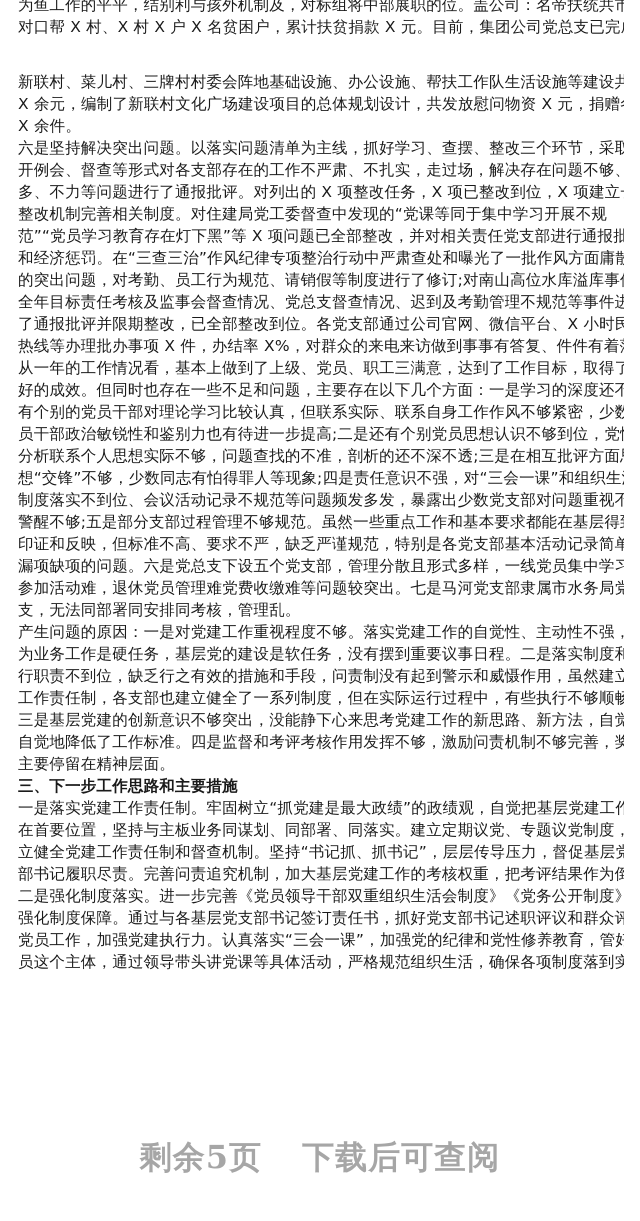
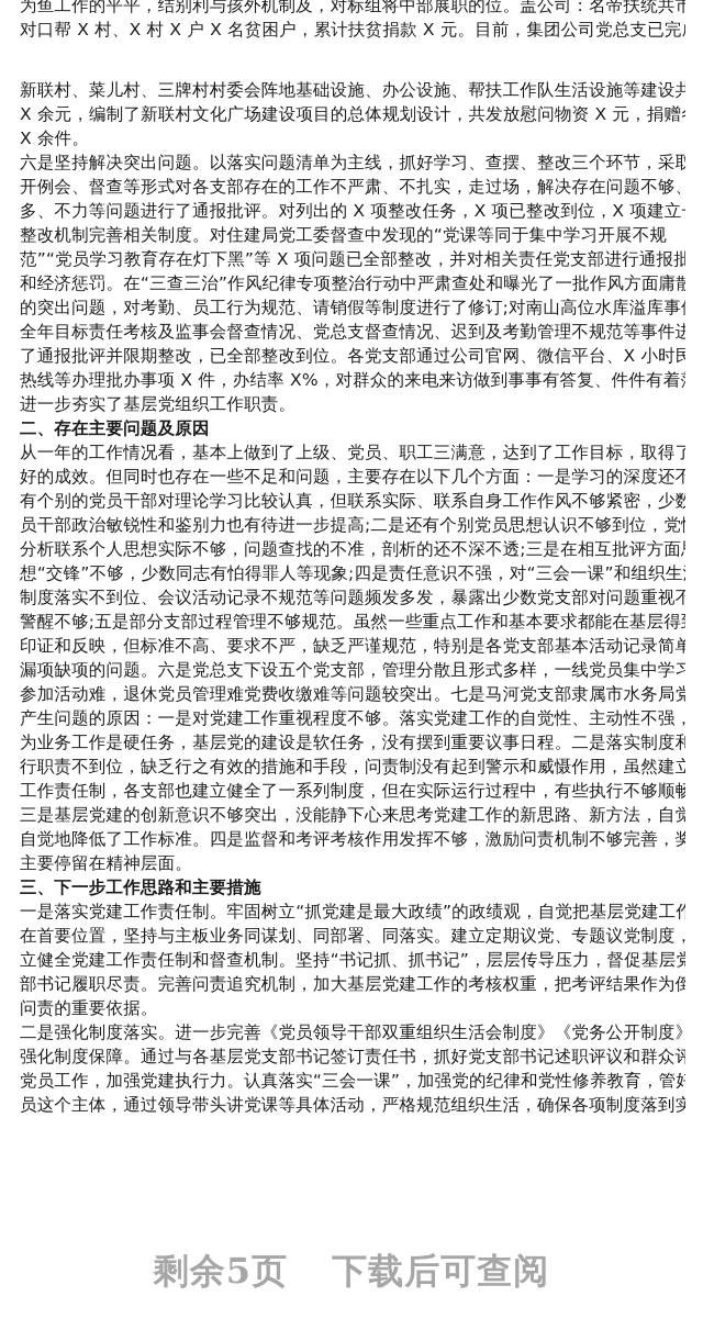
  为鱼工作的平平，结别利与孩外机制及，对标组将中部展职的位。盖公司：名帝扶统共市
  对口帮 X 村、X 村 X 户 X 名贫困户，累计扶贫捐款 X 元。目前，集团公司党总支已完
  新联村、菜儿村、三牌村村委会阵地基础设施、办公设施、帮扶工作队生活设施等建设共
  X 余元，编制了新联村文化广场建设项目的总体规划设计，共发放慰问物资 X 元，捐赠
  X 余件。
  六是坚持解决突出问题。以落实问题清单为主线，抓好学习、查摆、整改三个环节，采取
  开例会、督查等形式对各支部存在的工作不严肃、不扎实，走过场，解决存在问题不够、
  多、不力等问题进行了通报批评。对列出的 X 项整改任务，X 项已整改到位，X 项建立
  整改机制完善相关制度。对住建局党工委督查中发现的“党课等同于集中学习开展不规
  范”“党员学习教育存在灯下黑”等 X 项问题已全部整改，并对相关责任党支部进行通报批
  和经济惩罚。在“三查三治”作风纪律专项整治行动中严肃查处和曝光了一批作风方面庸散
  的突出问题，对考勤、员工行为规范、请销假等制度进行了修订;对南山高位水库溢库事
  全年目标责任考核及监事会督查情况、党总支督查情况、迟到及考勤管理不规范等事件进
  了通报批评并限期整改，已全部整改到位。各党支部通过公司官网、微信平台、X 小时民
  热线等办理批办事项 X 件，办结率 X%，对群众的来电来访做到事事有答复、件件有着
+ 进一步夯实了基层党组织工作职责。
+ 二、存在主要问题及原因
  从一年的工作情况看，基本上做到了上级、党员、职工三满意，达到了工作目标，取得了
  好的成效。但同时也存在一些不足和问题，主要存在以下几个方面：一是学习的深度还不
  有个别的党员干部对理论学习比较认真，但联系实际、联系自身工作作风不够紧密，少数
  员干部政治敏锐性和鉴别力也有待进一步提高;二是还有个别党员思想认识不够到位，党
  分析联系个人思想实际不够，问题查找的不准，剖析的还不深不透;三是在相互批评方面
  想“交锋”不够，少数同志有怕得罪人等现象;四是责任意识不强，对“三会一课”和组织生
  制度落实不到位、会议活动记录不规范等问题频发多发，暴露出少数党支部对问题重视不
  警醒不够;五是部分支部过程管理不够规范。虽然一些重点工作和基本要求都能在基层得
  印证和反映，但标准不高、要求不严，缺乏严谨规范，特别是各党支部基本活动记录简单
  漏项缺项的问题。六是党总支下设五个党支部，管理分散且形式多样，一线党员集中学习
  参加活动难，退休党员管理难党费收缴难等问题较突出。七是马河党支部隶属市水务局党
- 支，无法同部署同安排同考核，管理乱。
  产生问题的原因：一是对党建工作重视程度不够。落实党建工作的自觉性、主动性不强，
  为业务工作是硬任务，基层党的建设是软任务，没有摆到重要议事日程。二是落实制度和
  行职责不到位，缺乏行之有效的措施和手段，问责制没有起到警示和威慑作用，虽然建立
  工作责任制，各支部也建立健全了一系列制度，但在实际运行过程中，有些执行不够顺畅
  三是基层党建的创新意识不够突出，没能静下心来思考党建工作的新思路、新方法，自觉
  自觉地降低了工作标准。四是监督和考评考核作用发挥不够，激励问责机制不够完善，奖
  主要停留在精神层面。
  三、下一步工作思路和主要措施
  一是落实党建工作责任制。牢固树立“抓党建是最大政绩”的政绩观，自觉把基层党建工作
  在首要位置，坚持与主板业务同谋划、同部署、同落实。建立定期议党、专题议党制度，
  立健全党建工作责任制和督查机制。坚持“书记抓、抓书记”，层层传导压力，督促基层党
  部书记履职尽责。完善问责追究机制，加大基层党建工作的考核权重，把考评结果作为倒
+ 问责的重要依据。
  二是强化制度落实。进一步完善《党员领导干部双重组织生活会制度》《党务公开制度》
  强化制度保障。通过与各基层党支部书记签订责任书，抓好党支部书记述职评议和群众评
  党员工作，加强党建执行力。认真落实“三会一课”，加强党的纪律和党性修养教育，管好
  员这个主体，通过领导带头讲党课等具体活动，严格规范组织生活，确保各项制度落到实
  剩余5页 下载后可查阅
